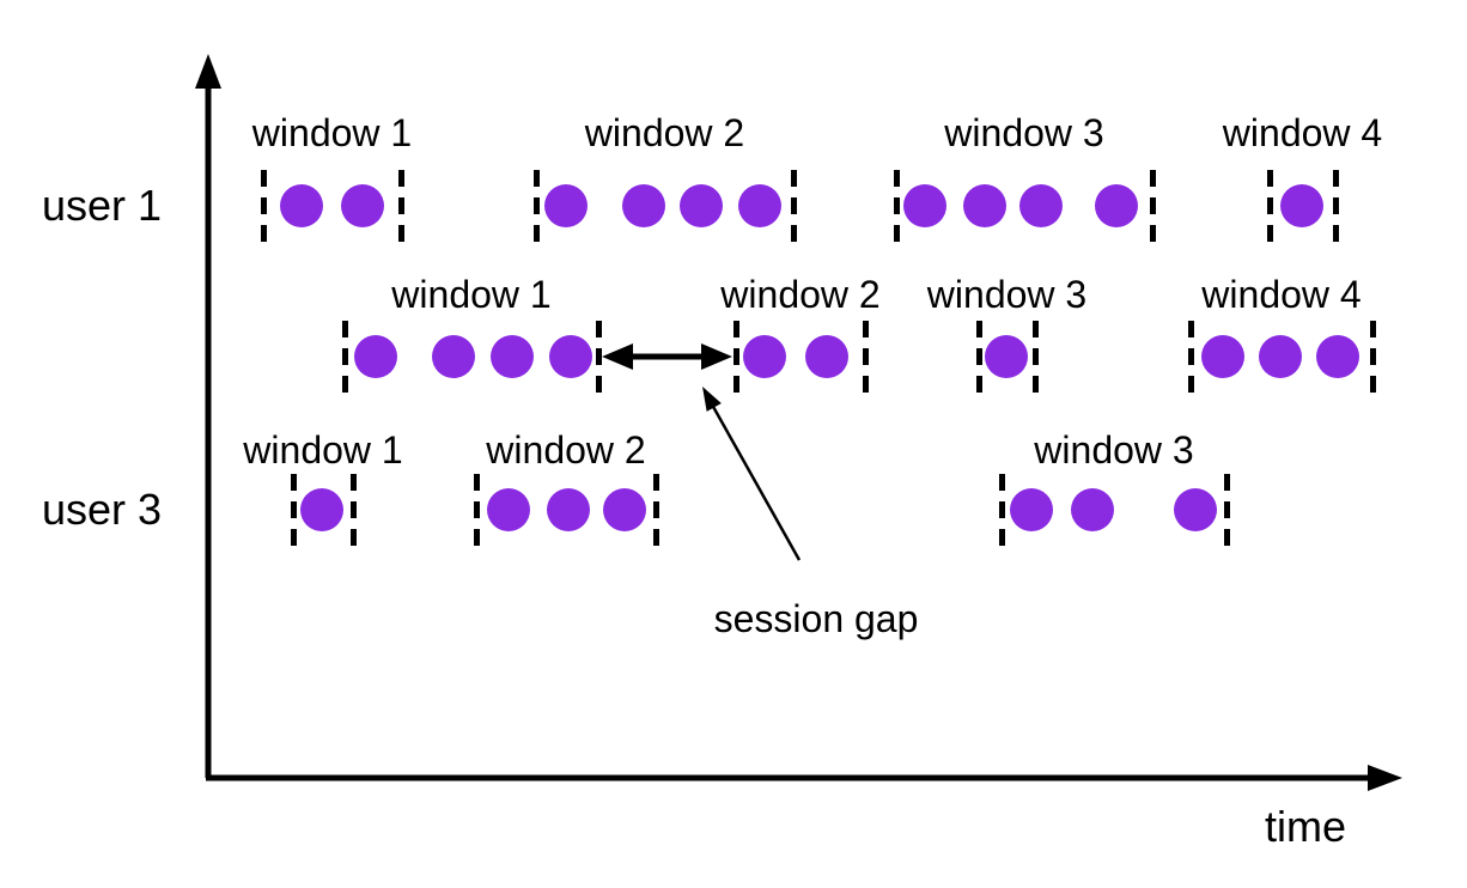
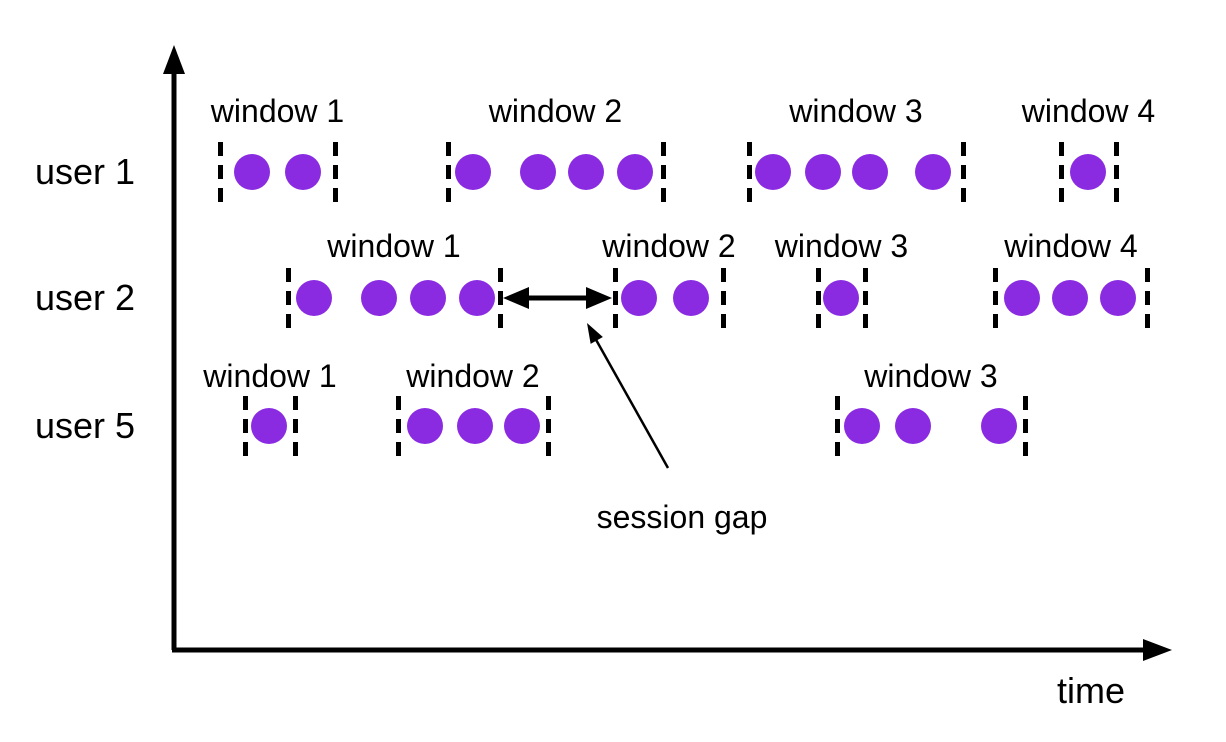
  time
  user 1
  window 1
  window 2
  window 3
  window 4
+ user 2
  window 1
  window 2
  window 3
  window 4
- user 3
+ user 5
  window 1
  window 2
  window 3
  session gap
